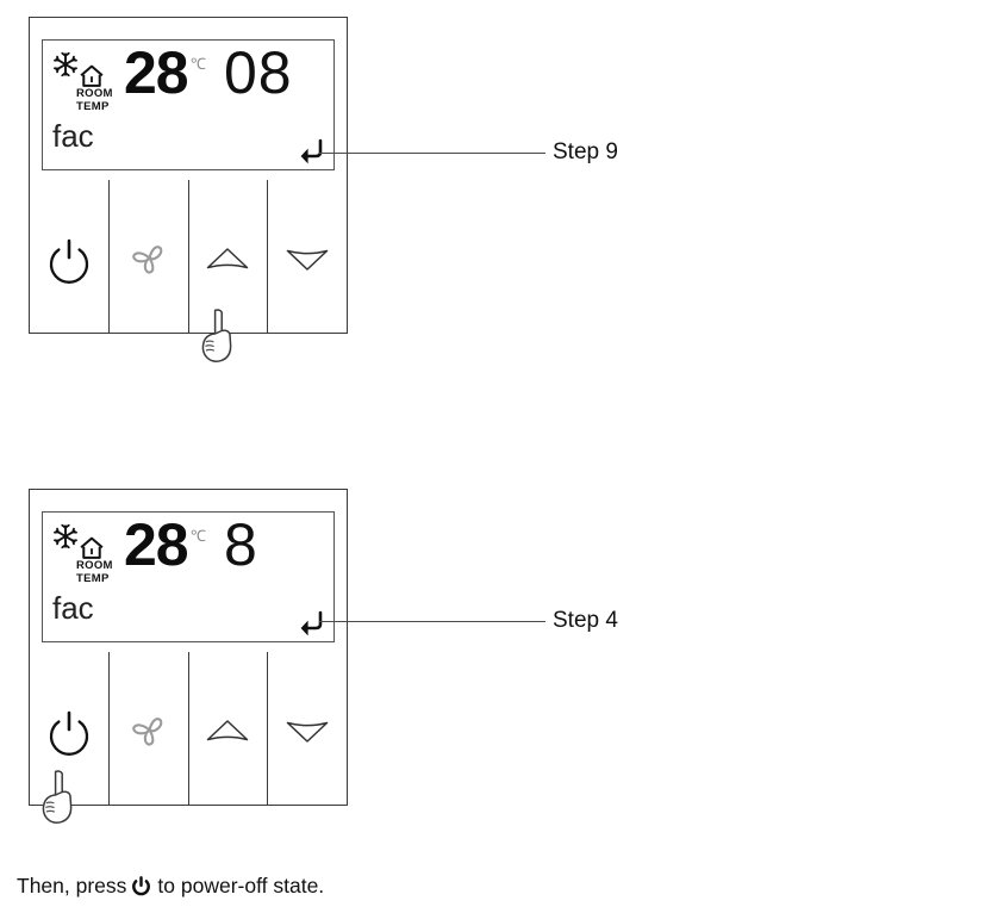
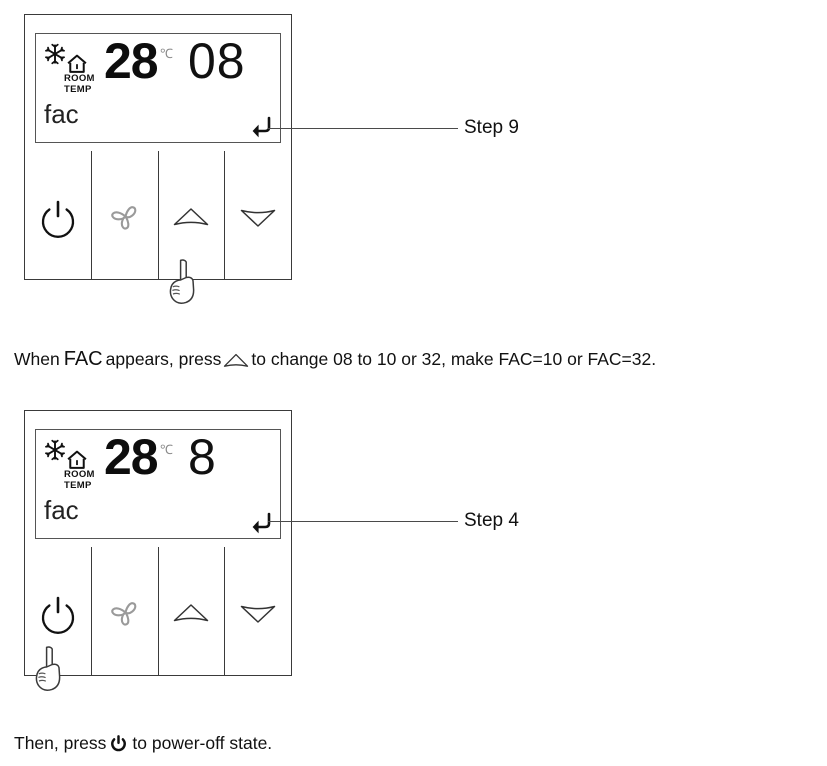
  ROOM
  TEMP
  28
  ℃
  08
  fac
  Step 9
+ When
+ FAC
+ appears, press
+ to change 08 to 10 or 32, make FAC=10 or FAC=32.
  ROOM
  TEMP
  28
  ℃
  8
  fac
  Step 4
  Then, press
  to power-off state.
